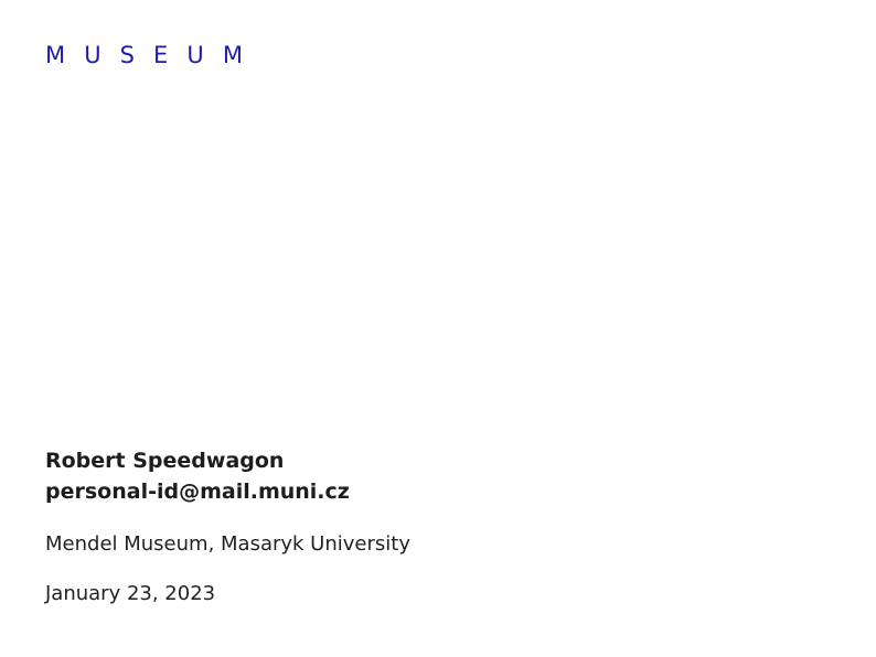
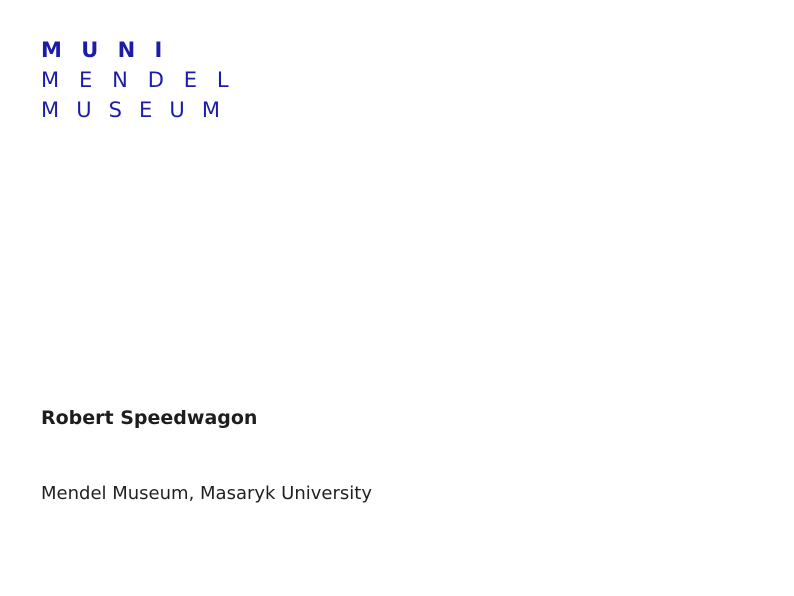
+ M U N I
+ M E N D E L
  M U S E U M
  Robert Speedwagon
- personal-id@mail.muni.cz
  Mendel Museum, Masaryk University
- January 23, 2023
